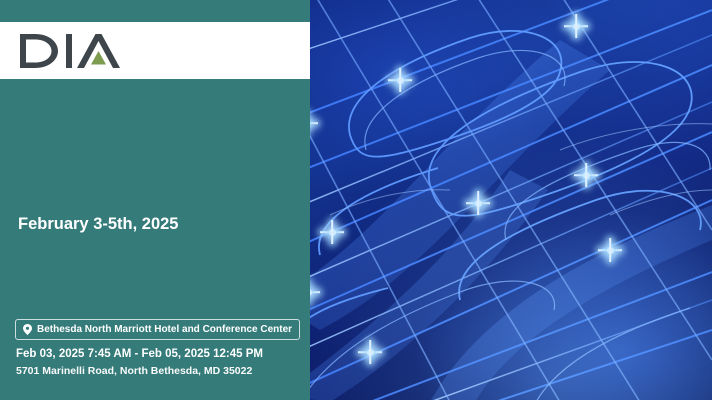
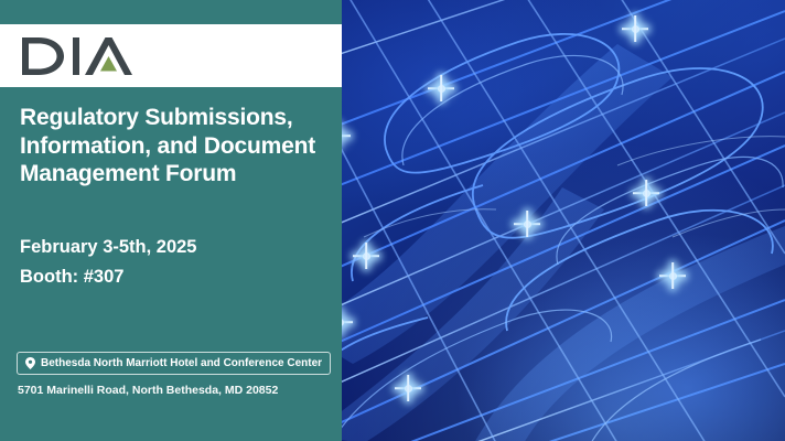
+ Regulatory Submissions, Information, and Document Management Forum
  February 3-5th, 2025
+ Booth: #307
  Bethesda North Marriott Hotel and Conference Center
- Feb 03, 2025 7:45 AM - Feb 05, 2025 12:45 PM
- 5701 Marinelli Road, North Bethesda, MD 35022
+ 5701 Marinelli Road, North Bethesda, MD 20852
